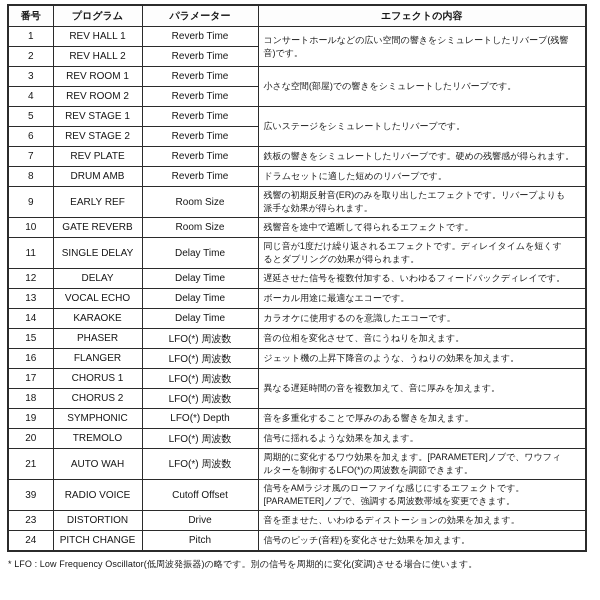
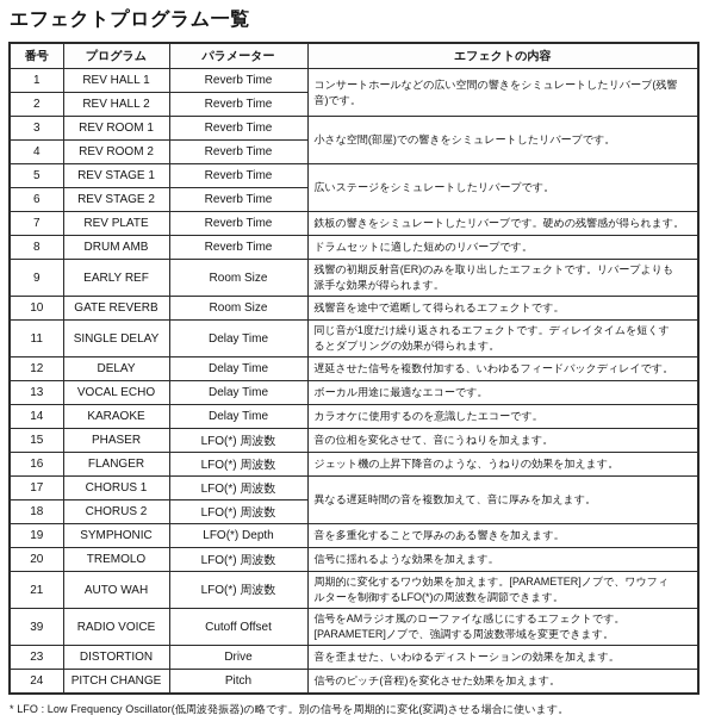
+ エフェクトプログラム一覧
  番号	プログラム	パラメーター	エフェクトの内容
  1	REV HALL 1	Reverb Time	コンサートホールなどの広い空間の響きをシミュレートしたリバーブ(残響 音)です。
  2	REV HALL 2	Reverb Time
  3	REV ROOM 1	Reverb Time	小さな空間(部屋)での響きをシミュレートしたリバーブです。
  4	REV ROOM 2	Reverb Time
  5	REV STAGE 1	Reverb Time	広いステージをシミュレートしたリバーブです。
  6	REV STAGE 2	Reverb Time
  7	REV PLATE	Reverb Time	鉄板の響きをシミュレートしたリバーブです。硬めの残響感が得られます。
  8	DRUM AMB	Reverb Time	ドラムセットに適した短めのリバーブです。
  9	EARLY REF	Room Size	残響の初期反射音(ER)のみを取り出したエフェクトです。リバーブよりも 派手な効果が得られます。
  10	GATE REVERB	Room Size	残響音を途中で遮断して得られるエフェクトです。
  11	SINGLE DELAY	Delay Time	同じ音が1度だけ繰り返されるエフェクトです。ディレイタイムを短くす るとダブリングの効果が得られます。
  12	DELAY	Delay Time	遅延させた信号を複数付加する、いわゆるフィードバックディレイです。
  13	VOCAL ECHO	Delay Time	ボーカル用途に最適なエコーです。
  14	KARAOKE	Delay Time	カラオケに使用するのを意識したエコーです。
  15	PHASER	LFO(*) 周波数	音の位相を変化させて、音にうねりを加えます。
  16	FLANGER	LFO(*) 周波数	ジェット機の上昇下降音のような、うねりの効果を加えます。
  17	CHORUS 1	LFO(*) 周波数	異なる遅延時間の音を複数加えて、音に厚みを加えます。
  18	CHORUS 2	LFO(*) 周波数
  19	SYMPHONIC	LFO(*) Depth	音を多重化することで厚みのある響きを加えます。
  20	TREMOLO	LFO(*) 周波数	信号に揺れるような効果を加えます。
  21	AUTO WAH	LFO(*) 周波数	周期的に変化するワウ効果を加えます。[PARAMETER]ノブで、ワウフィ ルターを制御するLFO(*)の周波数を調節できます。
  39	RADIO VOICE	Cutoff Offset	信号をAMラジオ風のローファイな感じにするエフェクトです。 [PARAMETER]ノブで、強調する周波数帯域を変更できます。
  23	DISTORTION	Drive	音を歪ませた、いわゆるディストーションの効果を加えます。
  24	PITCH CHANGE	Pitch	信号のピッチ(音程)を変化させた効果を加えます。
  * LFO : Low Frequency Oscillator(低周波発振器)の略です。別の信号を周期的に変化(変調)させる場合に使います。
